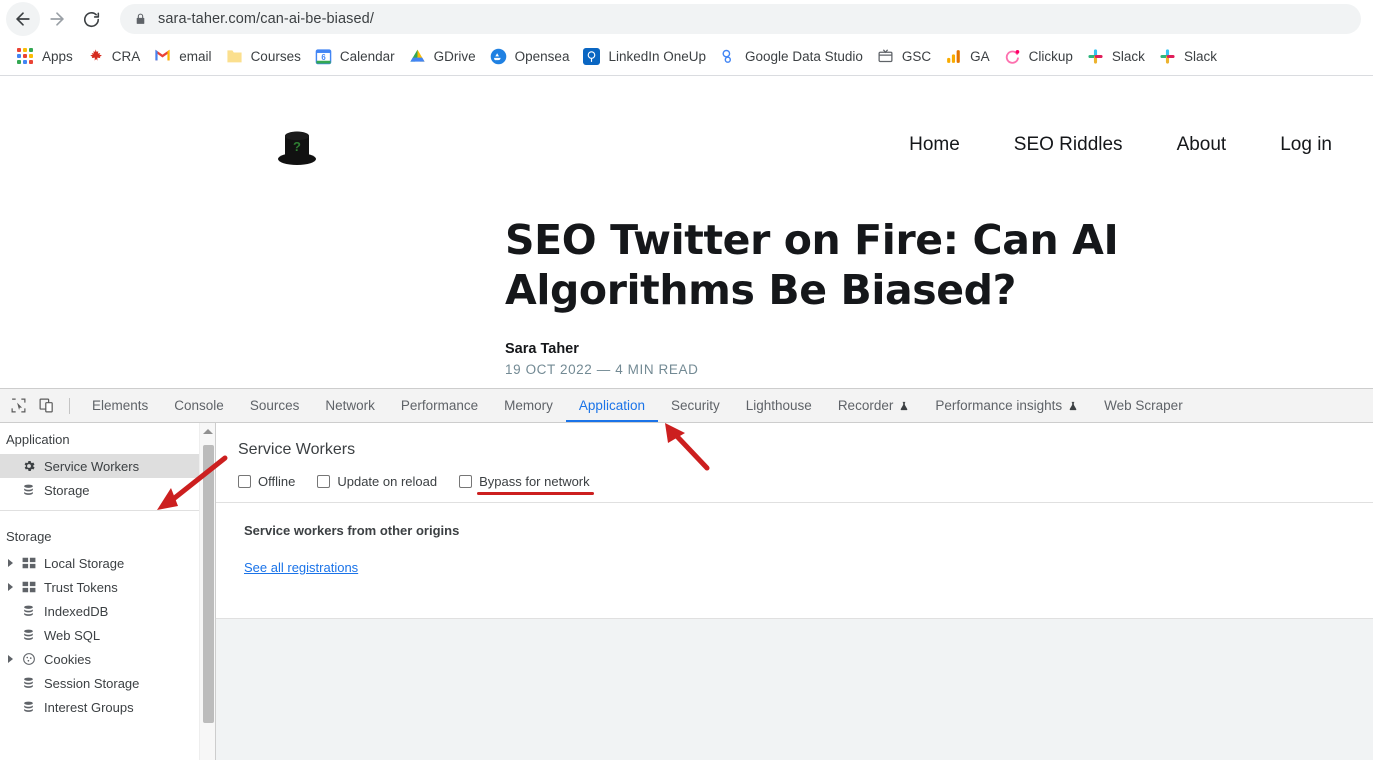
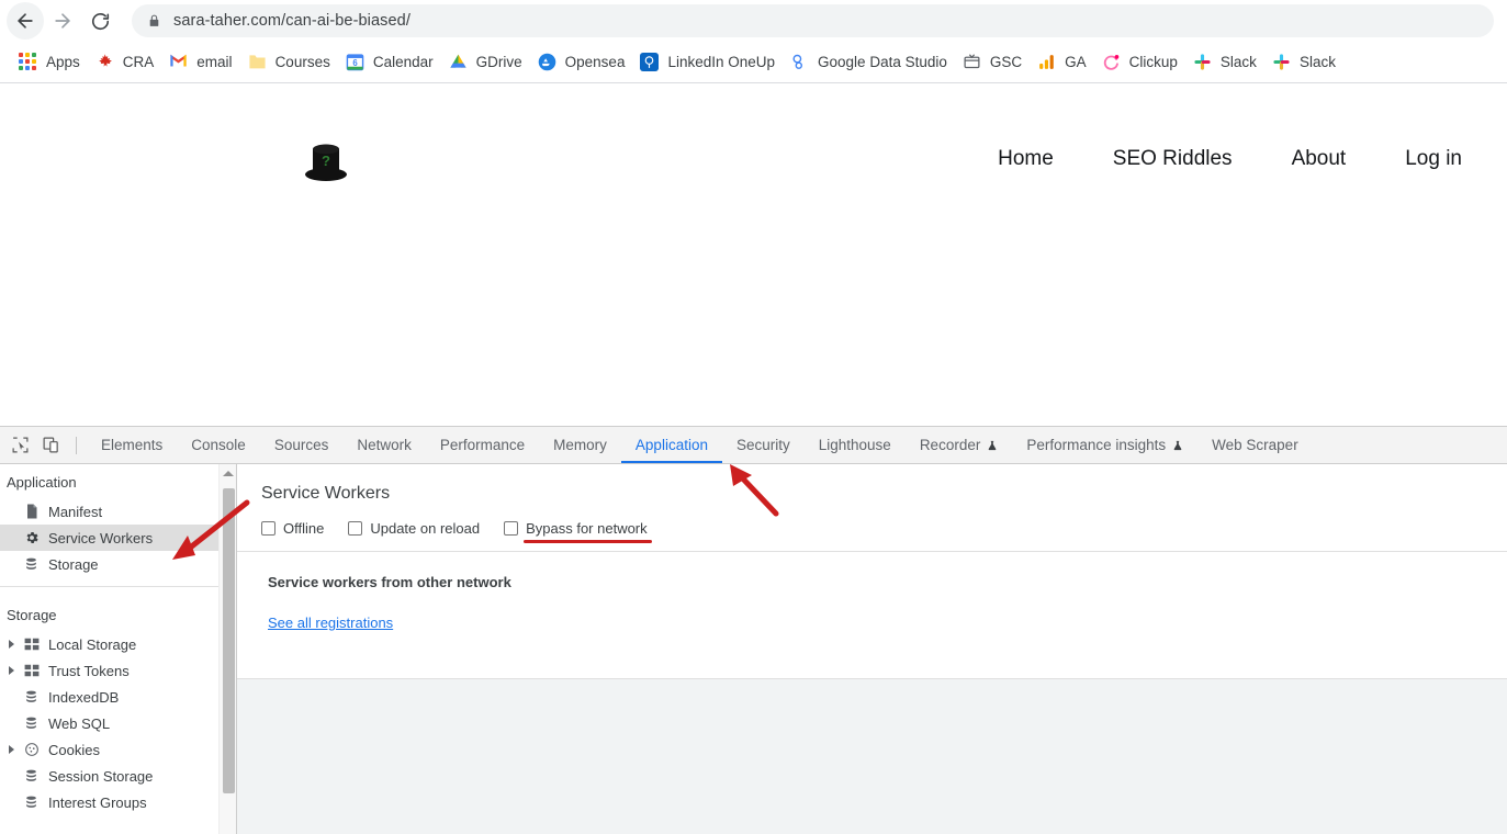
  sara-taher.com/can-ai-be-biased/
  Apps
  CRA
  email
  Courses
  6
  Calendar
  GDrive
  Opensea
  LinkedIn OneUp
  Google Data Studio
  GSC
  GA
  Clickup
  Slack
  Slack
  ?
  Home
  SEO Riddles
  About
  Log in
- SEO Twitter on Fire: Can AI Algorithms Be Biased?
- Sara Taher
- 19 OCT 2022 — 4 MIN READ
  Elements
  Console
  Sources
  Network
  Performance
  Memory
  Application
  Security
  Lighthouse
  Recorder
  Performance insights
  Web Scraper
  Application
+ Manifest
  Service Workers
  Storage
  Storage
  Local Storage
  Trust Tokens
  IndexedDB
  Web SQL
  Cookies
  Session Storage
  Interest Groups
  Service Workers
  Offline
  Update on reload
  Bypass for network
- Service workers from other origins
+ Service workers from other network
  See all registrations
